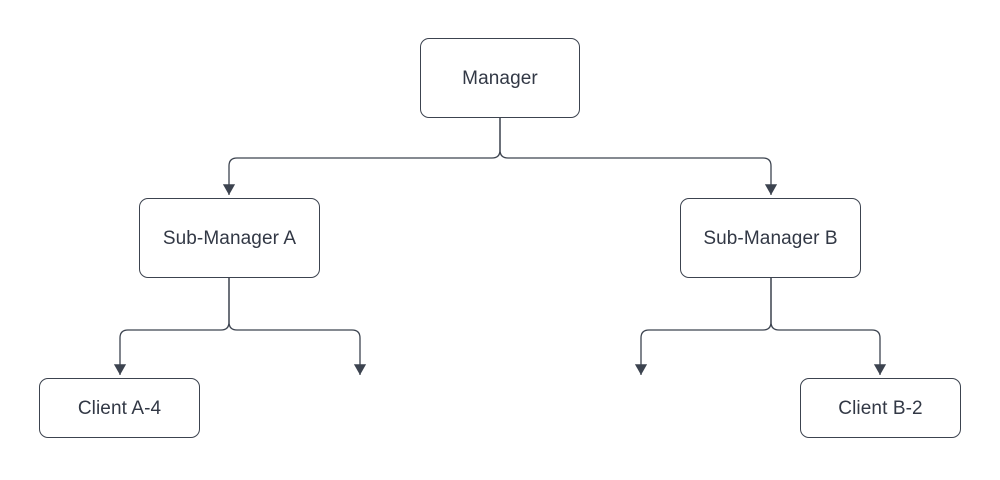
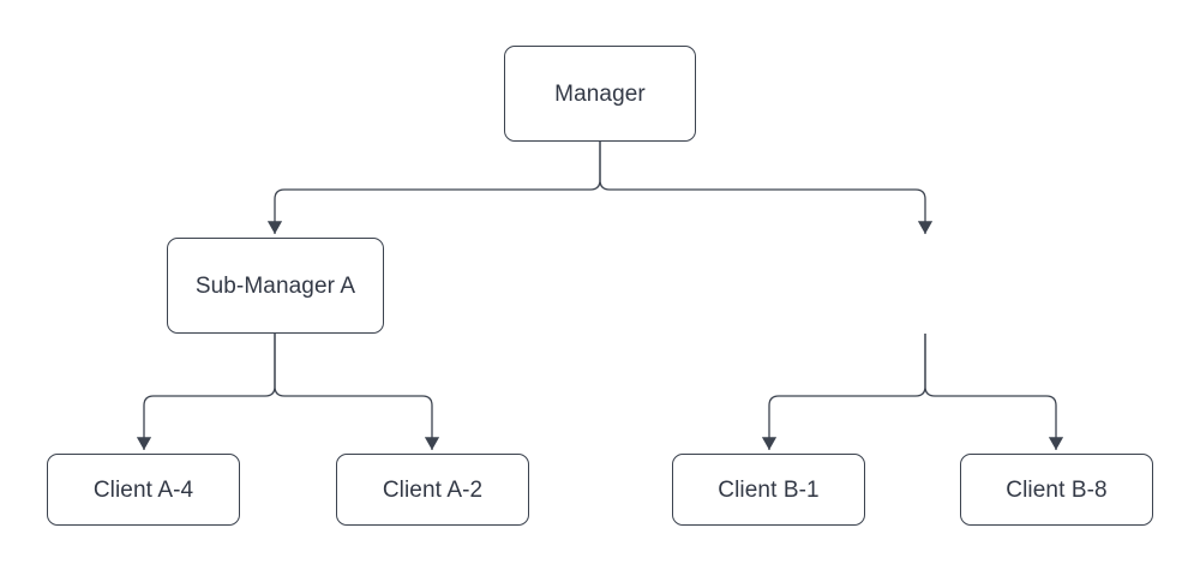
  Manager
  Sub-Manager A
- Sub-Manager B
  Client A-4
+ Client A-2
+ Client B-1
- Client B-2
+ Client B-8
